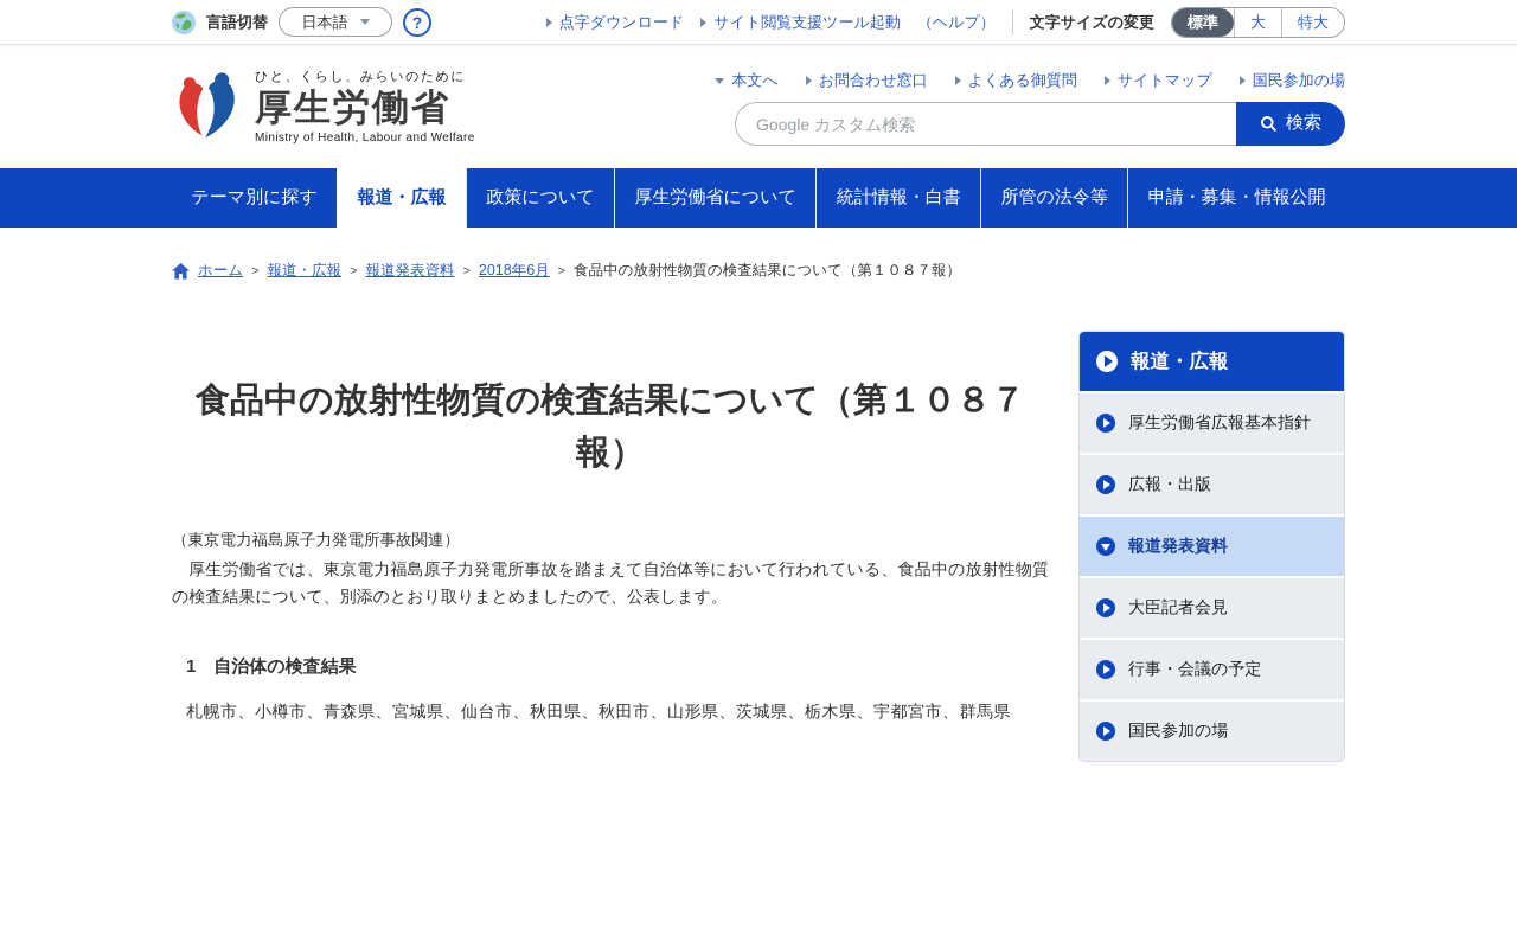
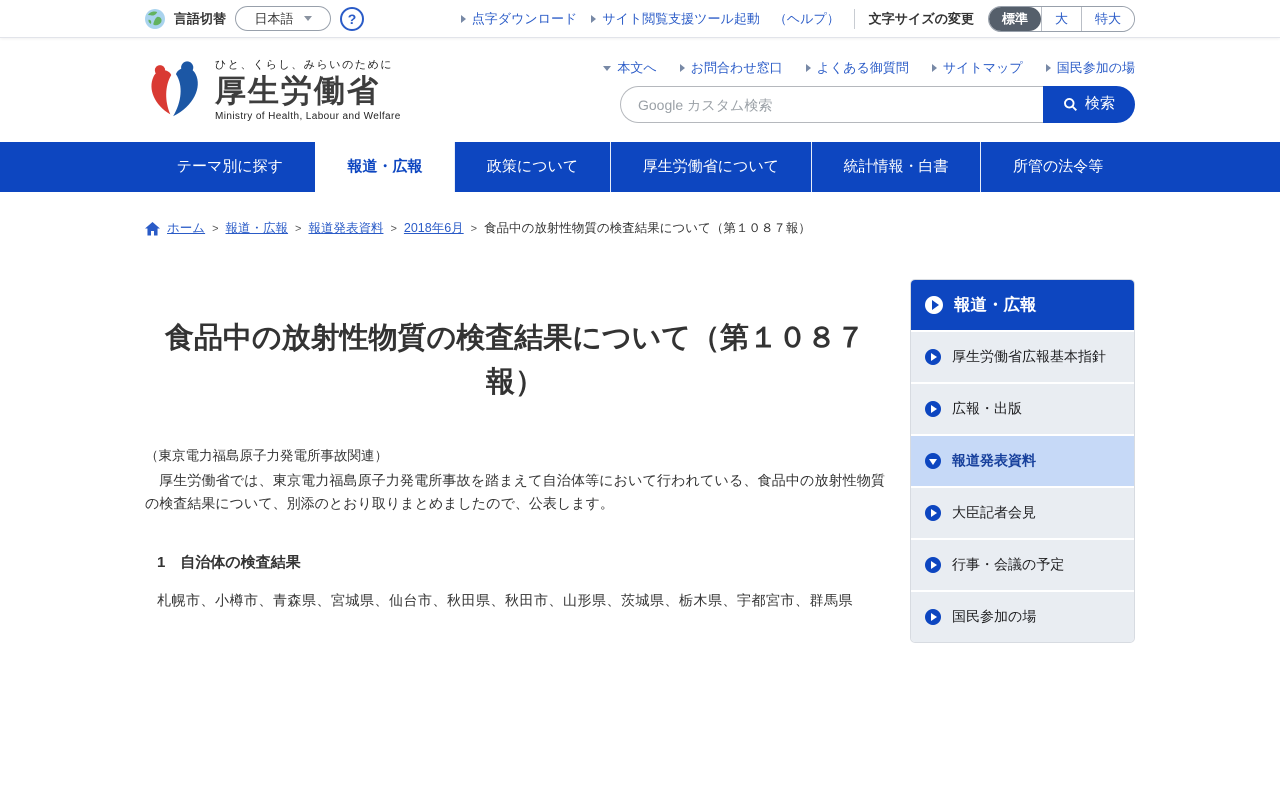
  言語切替
  日本語
  ?
  点字ダウンロード
  サイト閲覧支援ツール起動
  （ヘルプ）
  文字サイズの変更
  標準
  大
  特大
  ひと、くらし、みらいのために
  厚生労働省
  Ministry of Health, Labour and Welfare
  本文へ
  お問合わせ窓口
  よくある御質問
  サイトマップ
  国民参加の場
  Google カスタム検索
  検索
  テーマ別に探す
  報道・広報
  政策について
  厚生労働省について
  統計情報・白書
  所管の法令等
- 申請・募集・情報公開
  ホーム
  報道・広報
  報道発表資料
  2018年6月
  食品中の放射性物質の検査結果について（第１０８７報）
  食品中の放射性物質の検査結果について（第１０８７報）
  （東京電力福島原子力発電所事故関連）
  厚生労働省では、東京電力福島原子力発電所事故を踏まえて自治体等において行われている、食品中の放射性物質の検査結果について、別添のとおり取りまとめましたので、公表します。
  1 自治体の検査結果
  札幌市、小樽市、青森県、宮城県、仙台市、秋田県、秋田市、山形県、茨城県、栃木県、宇都宮市、群馬県
  報道・広報
  厚生労働省広報基本指針
  広報・出版
  報道発表資料
  大臣記者会見
  行事・会議の予定
  国民参加の場
